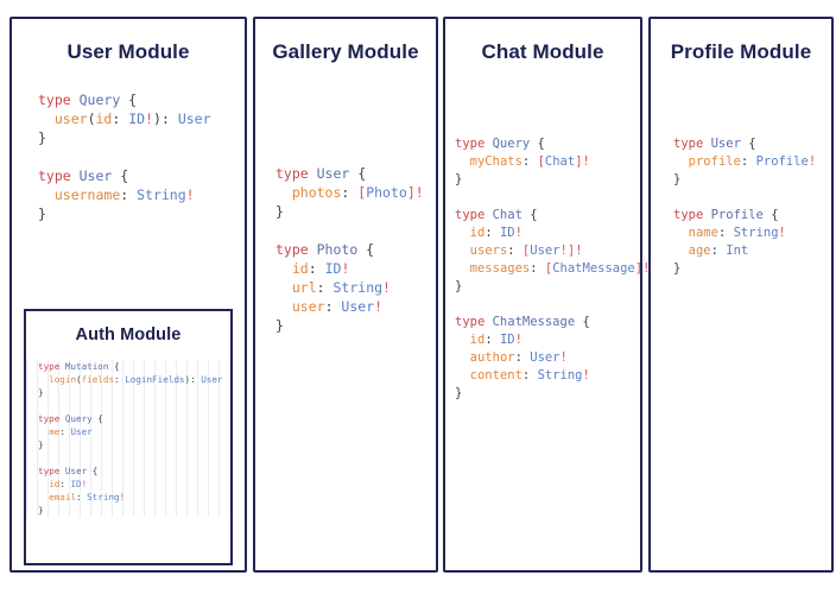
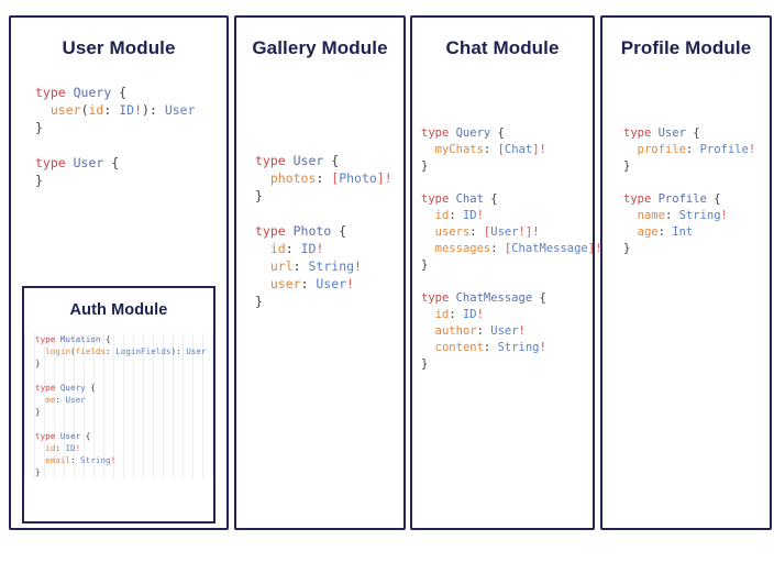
  User Module
  type Query {
  user(id: ID!): User
  }
  type User {
- username: String!
  }
  Auth Module
  Gallery Module
  type User {
  photos: [Photo]!
  }
  type Photo {
  id: ID!
  url: String!
  user: User!
  }
  Chat Module
  type Query {
  myChats: [Chat]!
  }
  type Chat {
  id: ID!
  users: [User!]!
  messages: [ChatMessage]!
  }
  type ChatMessage {
  id: ID!
  author: User!
  content: String!
  }
  Profile Module
  type User {
  profile: Profile!
  }
  type Profile {
  name: String!
  age: Int
  }
